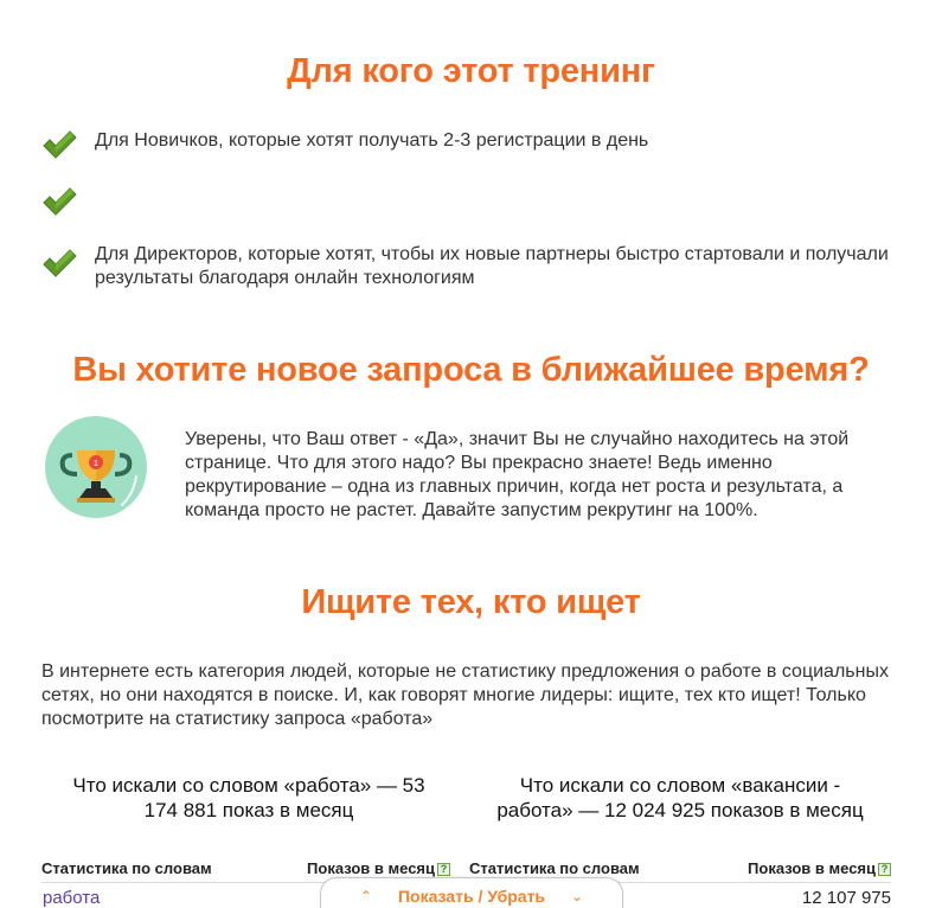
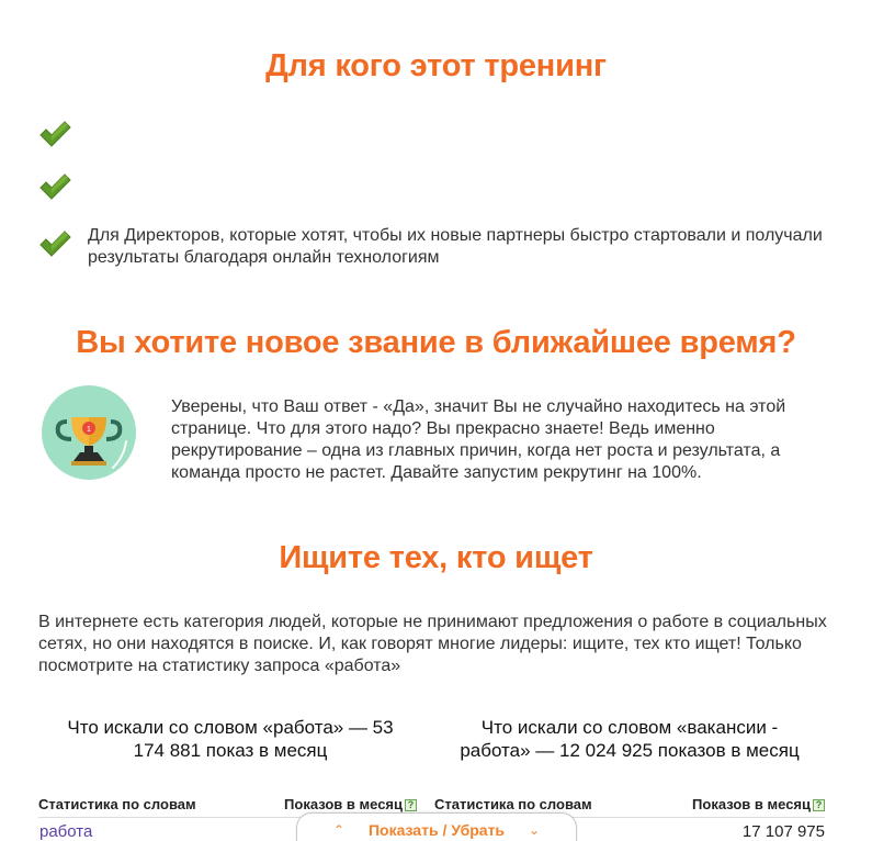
  Для кого этот тренинг
- Для Новичков, которые хотят получать 2-3 регистрации в день
  Для Директоров, которые хотят, чтобы их новые партнеры быстро стартовали и получали результаты благодаря онлайн технологиям
- Вы хотите новое запроса в ближайшее время?
+ Вы хотите новое звание в ближайшее время?
  Уверены, что Ваш ответ - «Да», значит Вы не случайно находитесь на этой странице. Что для этого надо? Вы прекрасно знаете! Ведь именно рекрутирование – одна из главных причин, когда нет роста и результата, а команда просто не растет. Давайте запустим рекрутинг на 100%.
  Ищите тех, кто ищет
- В интернете есть категория людей, которые не статистику предложения о работе в социальных сетях, но они находятся в поиске. И, как говорят многие лидеры: ищите, тех кто ищет! Только посмотрите на статистику запроса «работа»
+ В интернете есть категория людей, которые не принимают предложения о работе в социальных сетях, но они находятся в поиске. И, как говорят многие лидеры: ищите, тех кто ищет! Только посмотрите на статистику запроса «работа»
  Что искали со словом «работа» — 53 174 881 показ в месяц
  Что искали со словом «вакансии - работа» — 12 024 925 показов в месяц
  Статистика по словам
  Показов в месяц ?
  Статистика по словам
  Показов в месяц ?
  работа
- 12 107 975
+ 17 107 975
  ⌃
  Показать / Убрать
  ⌄
